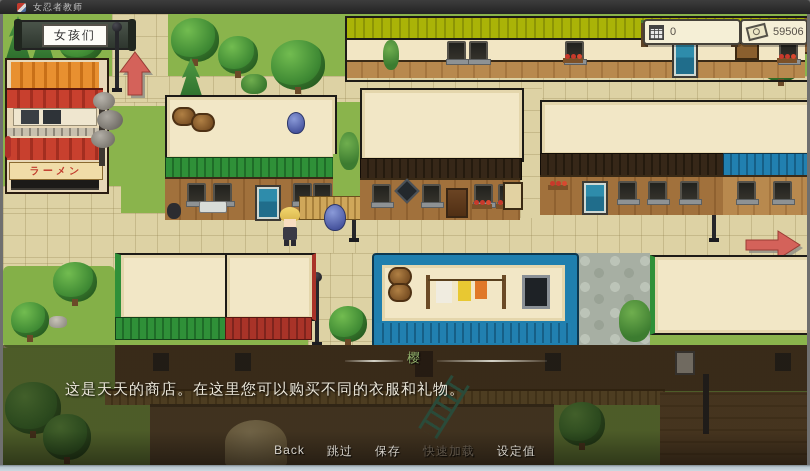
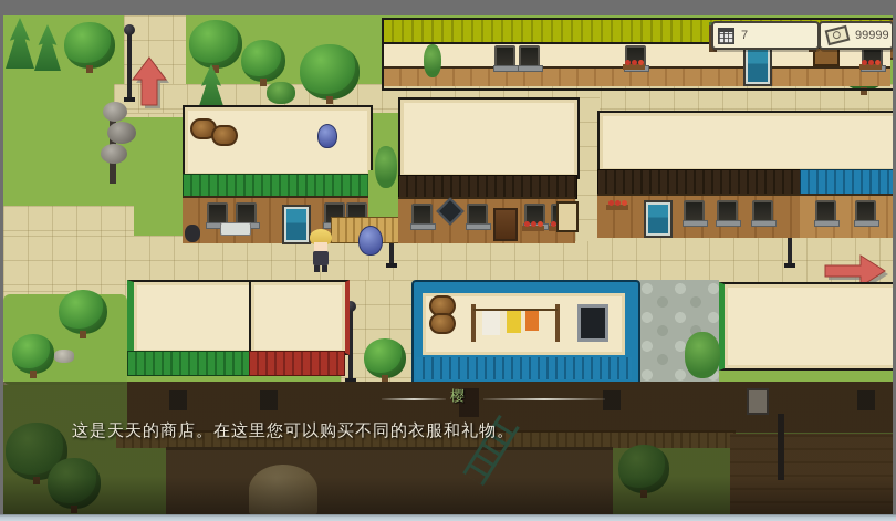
- 女忍者教师
- ラーメン
- 女孩们
- 0
+ 7
- 59506
+ 99999
  樱
  这是天天的商店。在这里您可以购买不同的衣服和礼物。
- Back
- 跳过
- 保存
- 快速加载
- 设定值
